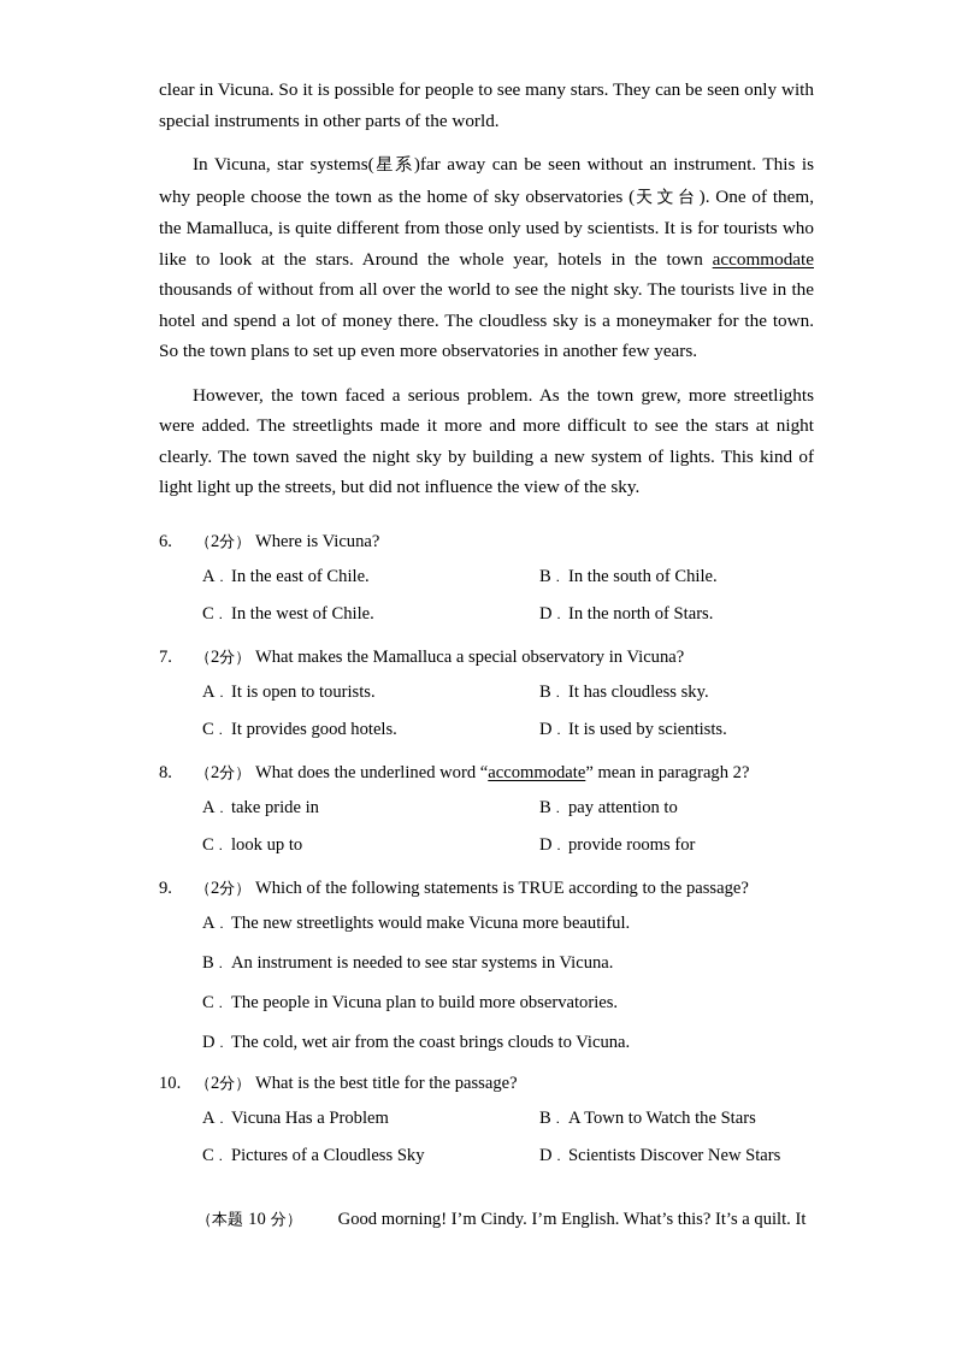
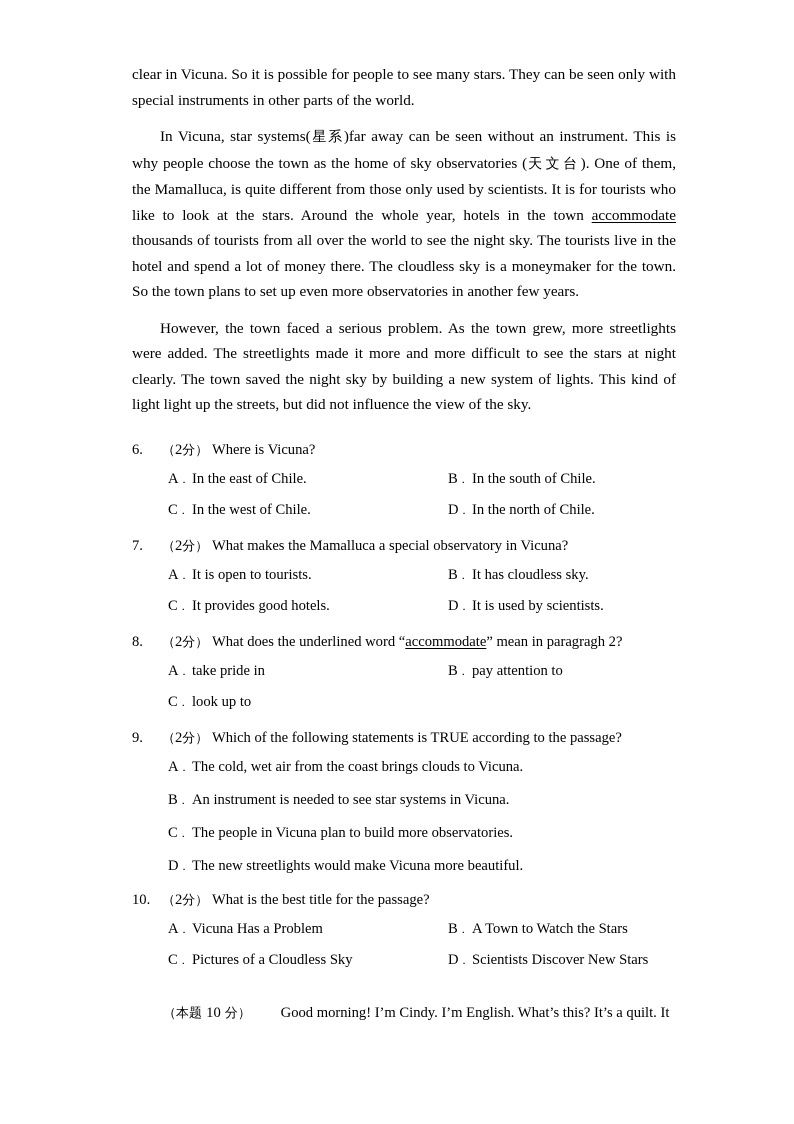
  clear in Vicuna. So it is possible for people to see many stars. They can be seen only with special instruments in other parts of the world.
- In Vicuna, star systems(星系)far away can be seen without an instrument. This is why people choose the town as the home of sky observatories (天文台). One of them, the Mamalluca, is quite different from those only used by scientists. It is for tourists who like to look at the stars. Around the whole year, hotels in the town accommodate thousands of without from all over the world to see the night sky. The tourists live in the hotel and spend a lot of money there. The cloudless sky is a moneymaker for the town. So the town plans to set up even more observatories in another few years.
+ In Vicuna, star systems(星系)far away can be seen without an instrument. This is why people choose the town as the home of sky observatories (天文台). One of them, the Mamalluca, is quite different from those only used by scientists. It is for tourists who like to look at the stars. Around the whole year, hotels in the town accommodate thousands of tourists from all over the world to see the night sky. The tourists live in the hotel and spend a lot of money there. The cloudless sky is a moneymaker for the town. So the town plans to set up even more observatories in another few years.
  However, the town faced a serious problem. As the town grew, more streetlights were added. The streetlights made it more and more difficult to see the stars at night clearly. The town saved the night sky by building a new system of lights. This kind of light light up the streets, but did not influence the view of the sky.
  6. （2分） Where is Vicuna?
  A． In the east of Chile.
  B． In the south of Chile.
  C． In the west of Chile.
- D． In the north of Stars.
+ D． In the north of Chile.
  7. （2分） What makes the Mamalluca a special observatory in Vicuna?
  A． It is open to tourists.
  B． It has cloudless sky.
  C． It provides good hotels.
  D． It is used by scientists.
  8. （2分） What does the underlined word “accommodate” mean in paragragh 2?
  A． take pride in
  B． pay attention to
  C． look up to
- D． provide rooms for
  9. （2分） Which of the following statements is TRUE according to the passage?
- A． The new streetlights would make Vicuna more beautiful.
+ A． The cold, wet air from the coast brings clouds to Vicuna.
  B． An instrument is needed to see star systems in Vicuna.
  C． The people in Vicuna plan to build more observatories.
- D． The cold, wet air from the coast brings clouds to Vicuna.
+ D． The new streetlights would make Vicuna more beautiful.
  10. （2分） What is the best title for the passage?
  A． Vicuna Has a Problem
  B． A Town to Watch the Stars
  C． Pictures of a Cloudless Sky
  D． Scientists Discover New Stars
  （本题 10 分） Good morning! I’m Cindy. I’m English. What’s this? It’s a quilt. It
